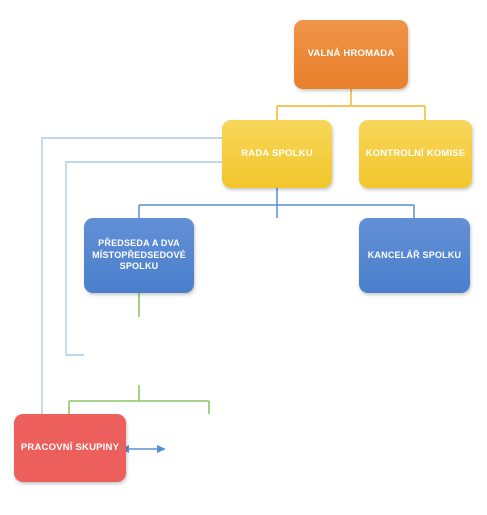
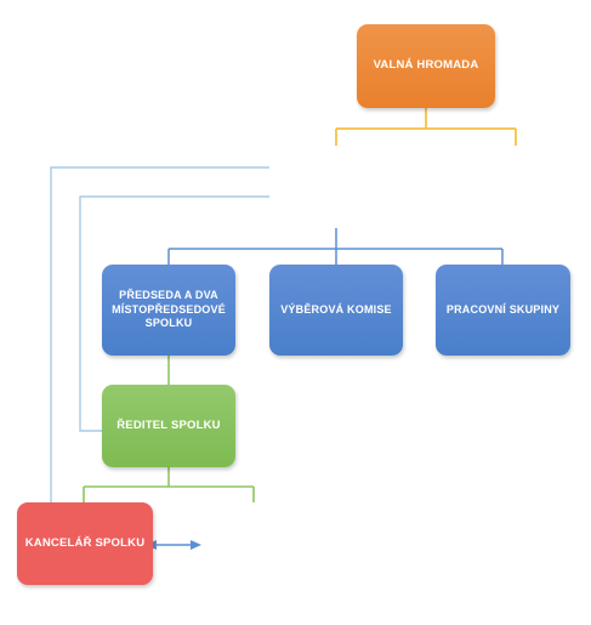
  VALNÁ HROMADA
- RADA SPOLKU
- KONTROLNÍ KOMISE
  PŘEDSEDA A DVA
  MÍSTOPŘEDSEDOVÉ
  SPOLKU
+ VÝBĚROVÁ KOMISE
- KANCELÁŘ SPOLKU
+ PRACOVNÍ SKUPINY
+ ŘEDITEL SPOLKU
- PRACOVNÍ SKUPINY
+ KANCELÁŘ SPOLKU
